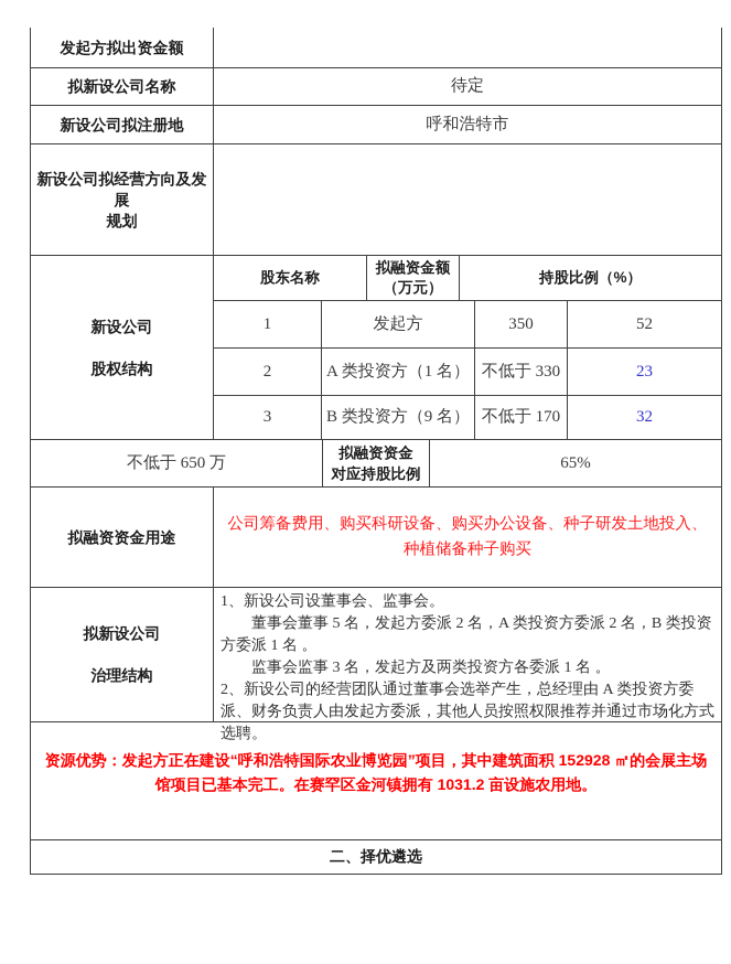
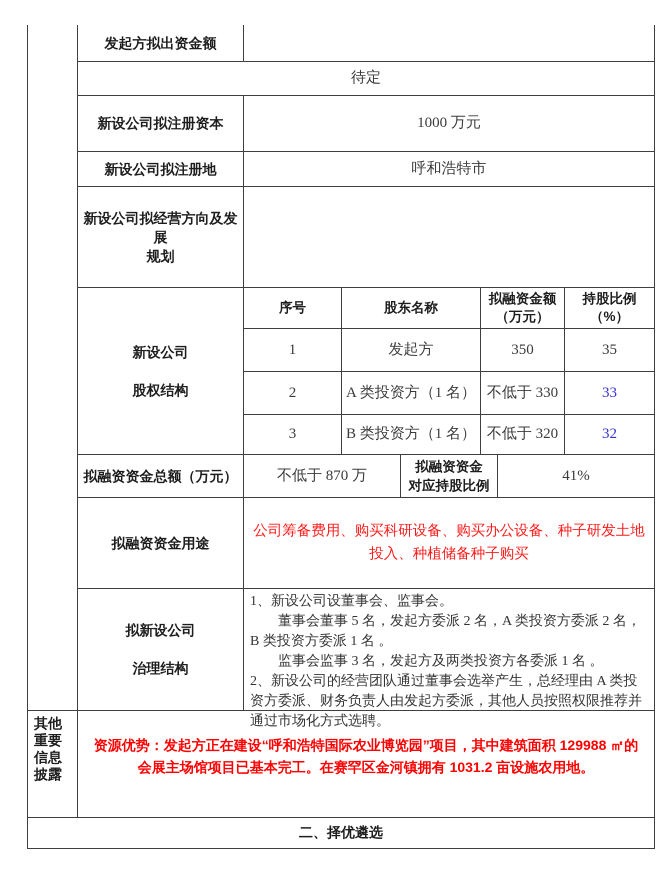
+ 其他
+ 重要
+ 信息
+ 披露
  发起方拟出资金额
- 拟新设公司名称
  待定
+ 新设公司拟注册资本
+ 1000 万元
  新设公司拟注册地
  呼和浩特市
  新设公司拟经营方向及发展
  规划
  新设公司
  股权结构
+ 序号
  股东名称
  拟融资金额
  （万元）
  持股比例（%）
  1
  发起方
  350
- 52
+ 35
  2
  A 类投资方（1 名）
  不低于 330
- 23
+ 33
  3
- B 类投资方（9 名）
+ B 类投资方（1 名）
- 不低于 170
+ 不低于 320
  32
+ 拟融资资金总额（万元）
- 不低于 650 万
+ 不低于 870 万
  拟融资资金
  对应持股比例
- 65%
+ 41%
  拟融资资金用途
  公司筹备费用、购买科研设备、购买办公设备、种子研发土地投入、种植储备种子购买
  拟新设公司
  治理结构
  1、新设公司设董事会、监事会。
  董事会董事 5 名，发起方委派 2 名，A 类投资方委派 2 名，B 类投资方委派 1 名 。
  监事会监事 3 名，发起方及两类投资方各委派 1 名 。
  2、新设公司的经营团队通过董事会选举产生，总经理由 A 类投资方委派、财务负责人由发起方委派，其他人员按照权限推荐并通过市场化方式选聘。
- 资源优势：发起方正在建设“呼和浩特国际农业博览园”项目，其中建筑面积 152928 ㎡的会展主场馆项目已基本完工。在赛罕区金河镇拥有 1031.2 亩设施农用地。
+ 资源优势：发起方正在建设“呼和浩特国际农业博览园”项目，其中建筑面积 129988 ㎡的会展主场馆项目已基本完工。在赛罕区金河镇拥有 1031.2 亩设施农用地。
  二、择优遴选
